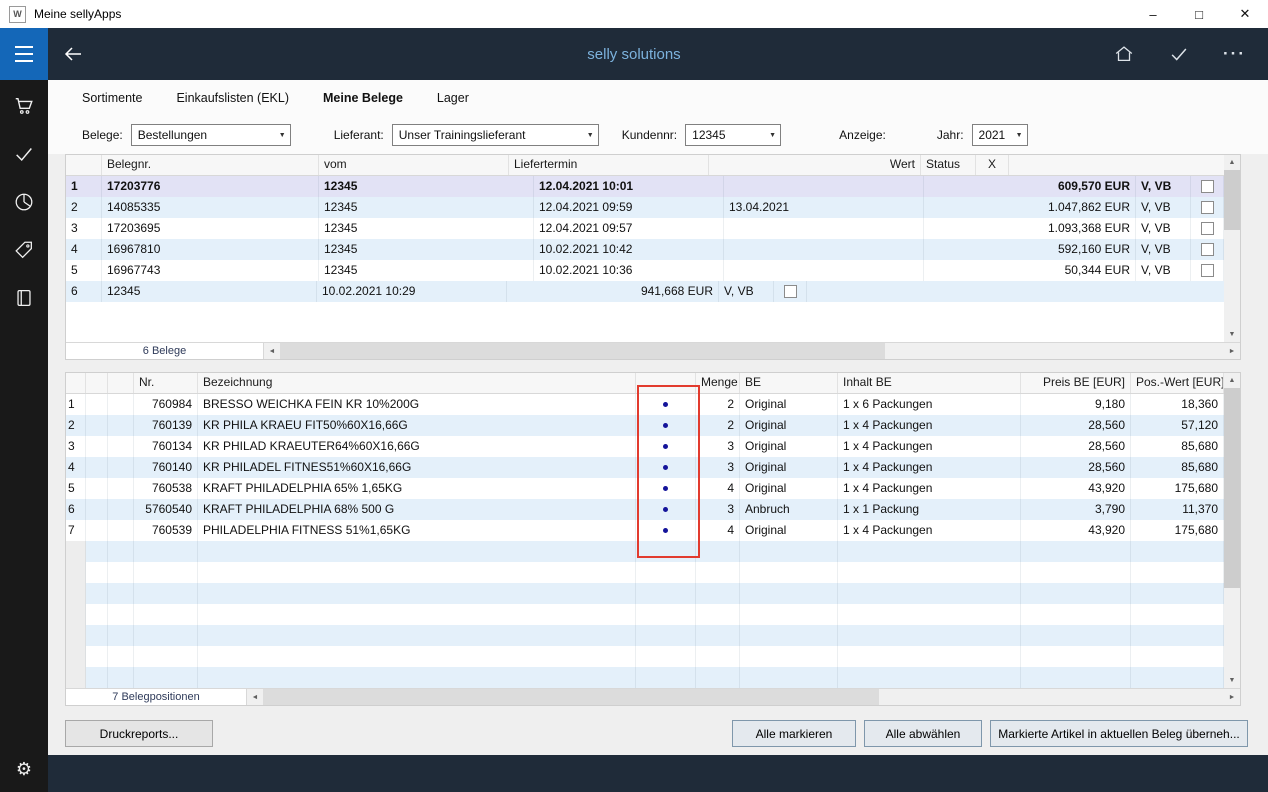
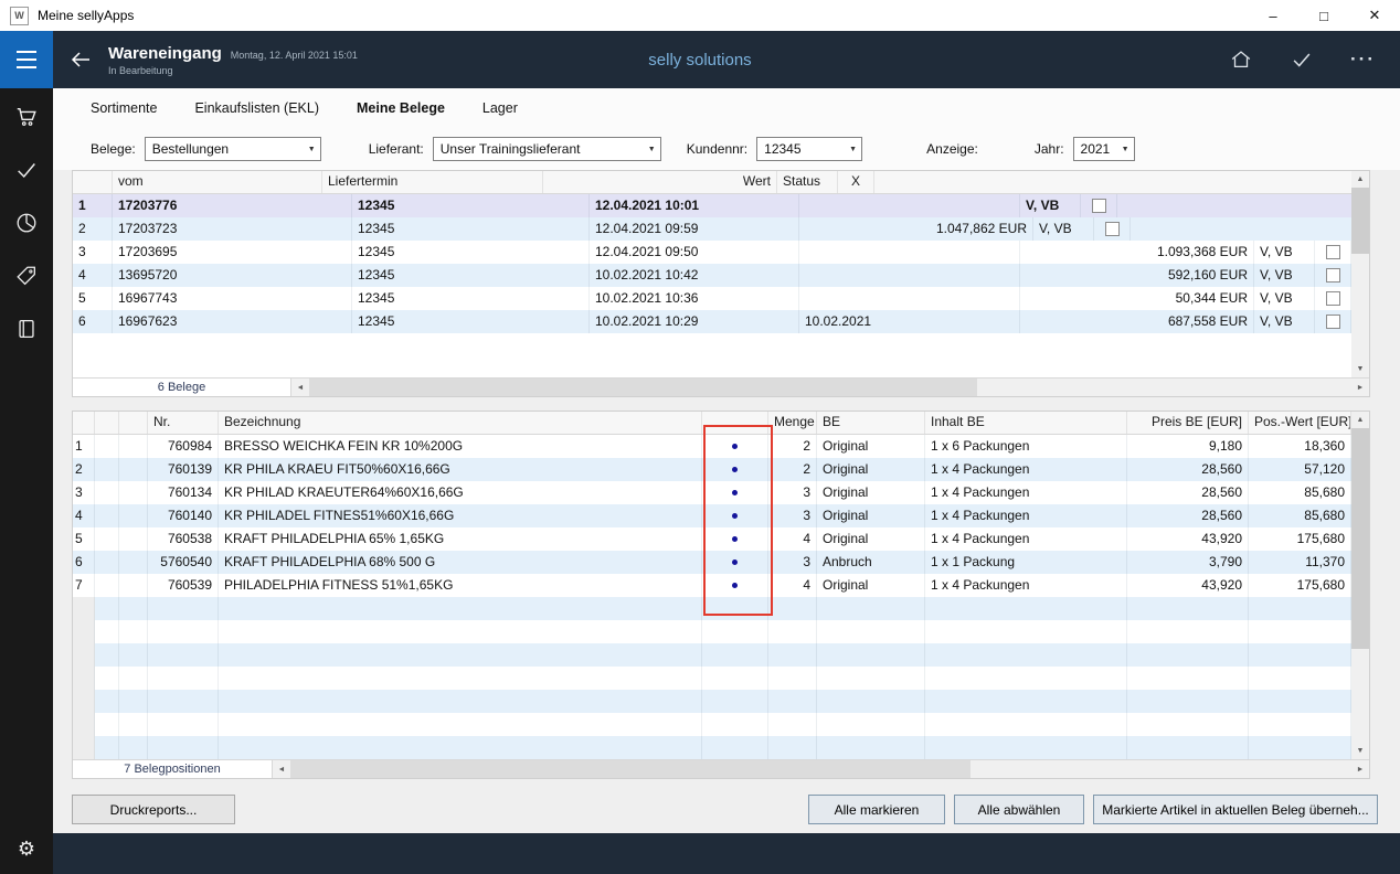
  W
  Meine sellyApps
  –
  □
  ✕
+ Wareneingang
+ Montag, 12. April 2021 15:01
+ In Bearbeitung
  selly solutions
  ···
  ⚙
  Sortimente
  Einkaufslisten (EKL)
  Meine Belege
  Lager
  Belege:
  Bestellungen
  Lieferant:
  Unser Trainingslieferant
  Kundennr:
  12345
  Anzeige:
  Jahr:
  2021
- Belegnr.
  vom
  Liefertermin
  Wert
  Status
  X
  1
  17203776
  12345
  12.04.2021 10:01
- 609,570 EUR
  V, VB
  2
- 14085335
+ 17203723
  12345
  12.04.2021 09:59
- 13.04.2021
  1.047,862 EUR
  V, VB
  3
  17203695
  12345
- 12.04.2021 09:57
+ 12.04.2021 09:50
  1.093,368 EUR
  V, VB
  4
- 16967810
+ 13695720
  12345
  10.02.2021 10:42
  592,160 EUR
  V, VB
  5
  16967743
  12345
  10.02.2021 10:36
  50,344 EUR
  V, VB
  6
+ 16967623
  12345
  10.02.2021 10:29
+ 10.02.2021
- 941,668 EUR
+ 687,558 EUR
  V, VB
  6 Belege
  Nr.
  Bezeichnung
  Menge
  BE
  Inhalt BE
  Preis BE [EUR]
  Pos.-Wert [EUR]
  1
  760984
  BRESSO WEICHKA FEIN KR 10%200G
  2
  Original
  1 x 6 Packungen
  9,180
  18,360
  2
  760139
  KR PHILA KRAEU FIT50%60X16,66G
  2
  Original
  1 x 4 Packungen
  28,560
  57,120
  3
  760134
  KR PHILAD KRAEUTER64%60X16,66G
  3
  Original
  1 x 4 Packungen
  28,560
  85,680
  4
  760140
  KR PHILADEL FITNES51%60X16,66G
  3
  Original
  1 x 4 Packungen
  28,560
  85,680
  5
  760538
  KRAFT PHILADELPHIA 65% 1,65KG
  4
  Original
  1 x 4 Packungen
  43,920
  175,680
  6
  5760540
  KRAFT PHILADELPHIA 68% 500 G
  3
  Anbruch
  1 x 1 Packung
  3,790
  11,370
  7
  760539
  PHILADELPHIA FITNESS 51%1,65KG
  4
  Original
  1 x 4 Packungen
  43,920
  175,680
  7 Belegpositionen
  Druckreports...
  Alle markieren
  Alle abwählen
  Markierte Artikel in aktuellen Beleg überneh...
